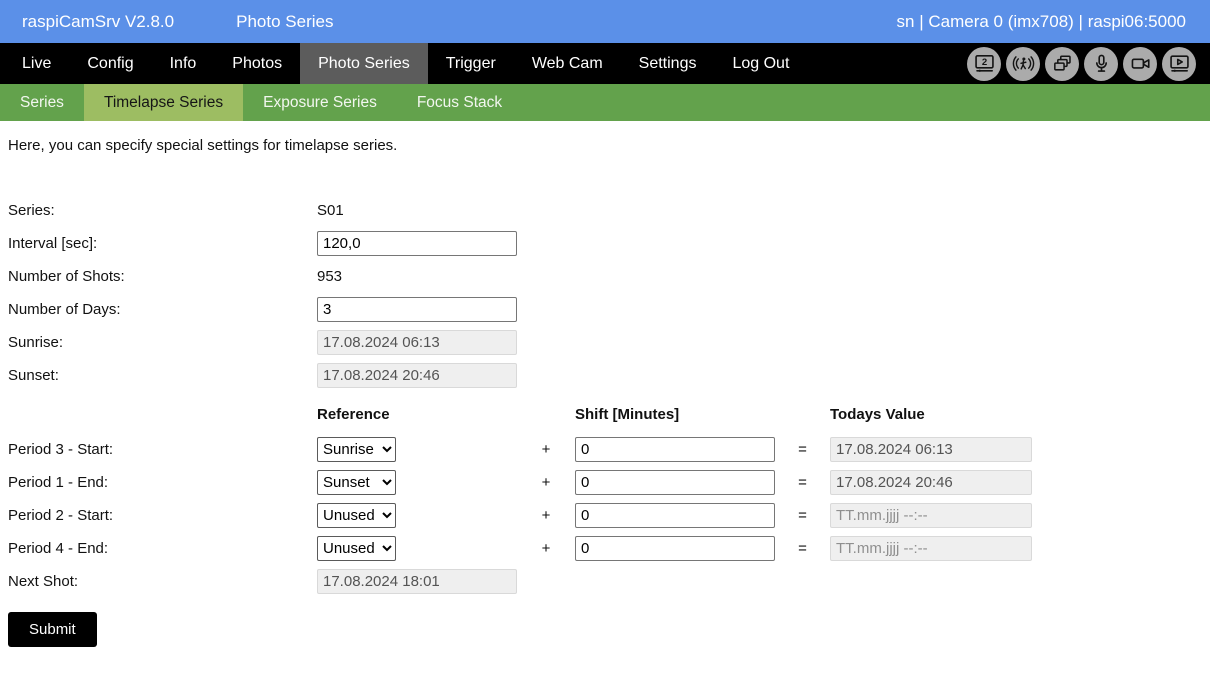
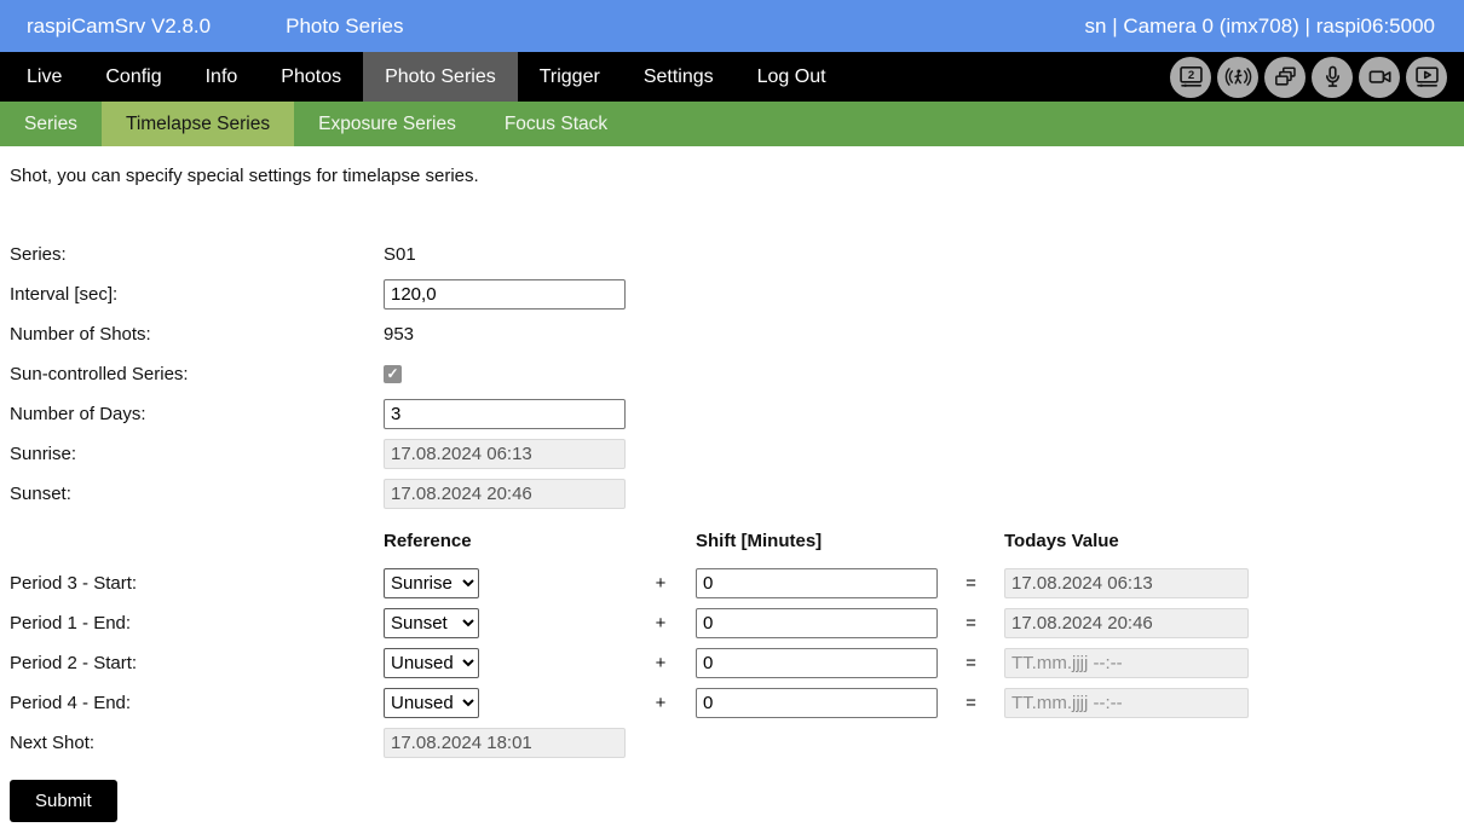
  raspiCamSrv V2.8.0
  Photo Series
  sn | Camera 0 (imx708) | raspi06:5000
  Live
  Config
  Info
  Photos
  Photo Series
  Trigger
- Web Cam
  Settings
  Log Out
  2
  Series
  Timelapse Series
  Exposure Series
  Focus Stack
- Here, you can specify special settings for timelapse series.
+ Shot, you can specify special settings for timelapse series.
  Series:
  S01
  Interval [sec]:
  120,0
  Number of Shots:
  953
+ Sun-controlled Series:
+ ✓
  Number of Days:
  3
  Sunrise:
  17.08.2024 06:13
  Sunset:
  17.08.2024 20:46
  Reference
  Shift [Minutes]
  Todays Value
  Period 3 - Start:
  Sunrise
  +
  0
  =
  17.08.2024 06:13
  Period 1 - End:
  Sunset
  +
  0
  =
  17.08.2024 20:46
  Period 2 - Start:
  Unused
  +
  0
  =
  TT.mm.jjjj --:--
  Period 4 - End:
  Unused
  +
  0
  =
  TT.mm.jjjj --:--
  Next Shot:
  17.08.2024 18:01
  Submit
